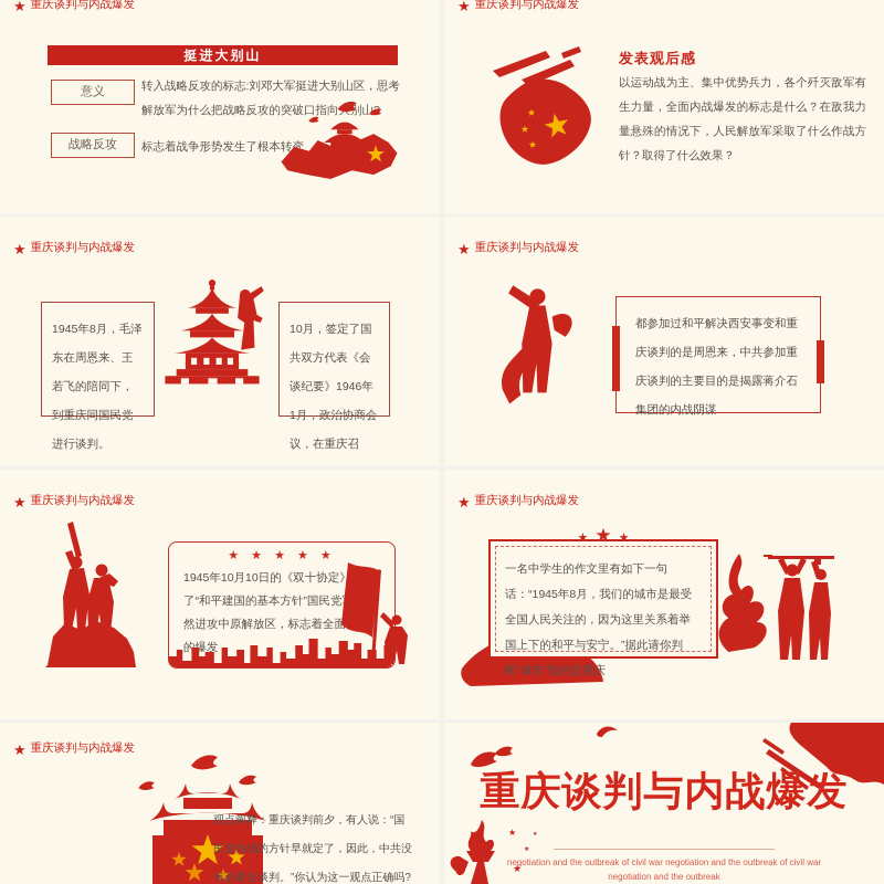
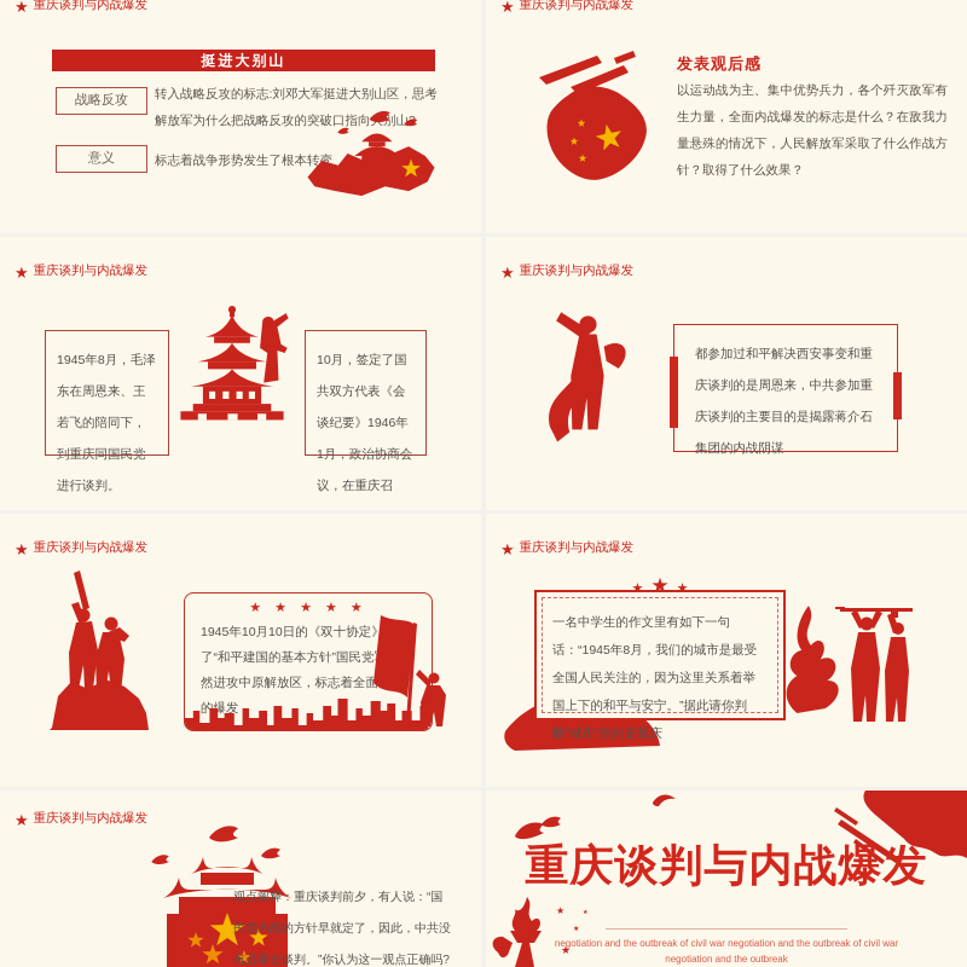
  ★
  重庆谈判与内战爆发
  挺进大别山
- 意义
+ 战略反攻
  转入战略反攻的标志:刘邓大军挺进大别山区，思考解放军为什么把战略反攻的突破口指向别山
- 战略反攻
+ 意义
  标志着战争形势发生了根本转变
  ★
  重庆谈判与内战爆发
  发表观后感
  以运动战为主、集中优势兵力，各个歼灭敌军有生力量，全面内战爆发的标志是什么？在敌我力量悬殊的情况下，人民解放军采取了什么作战方针？取得了什么效果？
  ★
  重庆谈判与内战爆发
  1945年8月，毛泽东在周恩来、王若飞的陪同下，到重庆同国民党进行谈判。
  10月，签定了国共双方代表《会谈纪要》1946年1月，政治协商会议，在重庆召
  ★
  重庆谈判与内战爆发
  都参加过和平解决西安事变和重庆谈判的是周恩来，中共参加重庆谈判的主要目的是揭露蒋介石集团的内战阴谋
  ★
  重庆谈判与内战爆发
  ★ ★ ★ ★ ★
  1945年10月10日的《双十协定》了“和平建国的基本方针”国民党然进攻中原解放区，标志着全面的爆发
  ★
  重庆谈判与内战爆发
  ★
  ★
  ★
  一名中学生的作文里有如下一句话：“1945年8月，我们的城市是最受全国人民关注的，因为这里关系着举国上下的和平与安宁。”据此请你判断“城市”指的是重庆
  ★
  重庆谈判与内战爆发
  观点阐释：重庆谈判前夕，有人说：“国民党内战的方针早就定了，因此，中共没有必要去谈判。”你认为这一观点正确吗?
  重庆谈判与内战爆发
  negotiation and the outbreak of civil war negotiation and the outbreak of civil war negotiation and the outbreak
  ★
  ★
